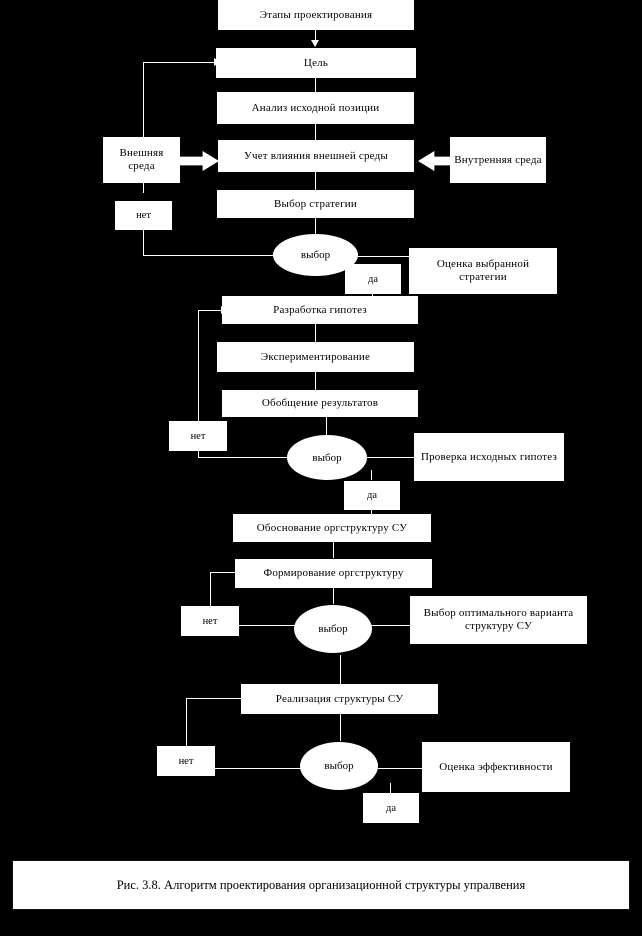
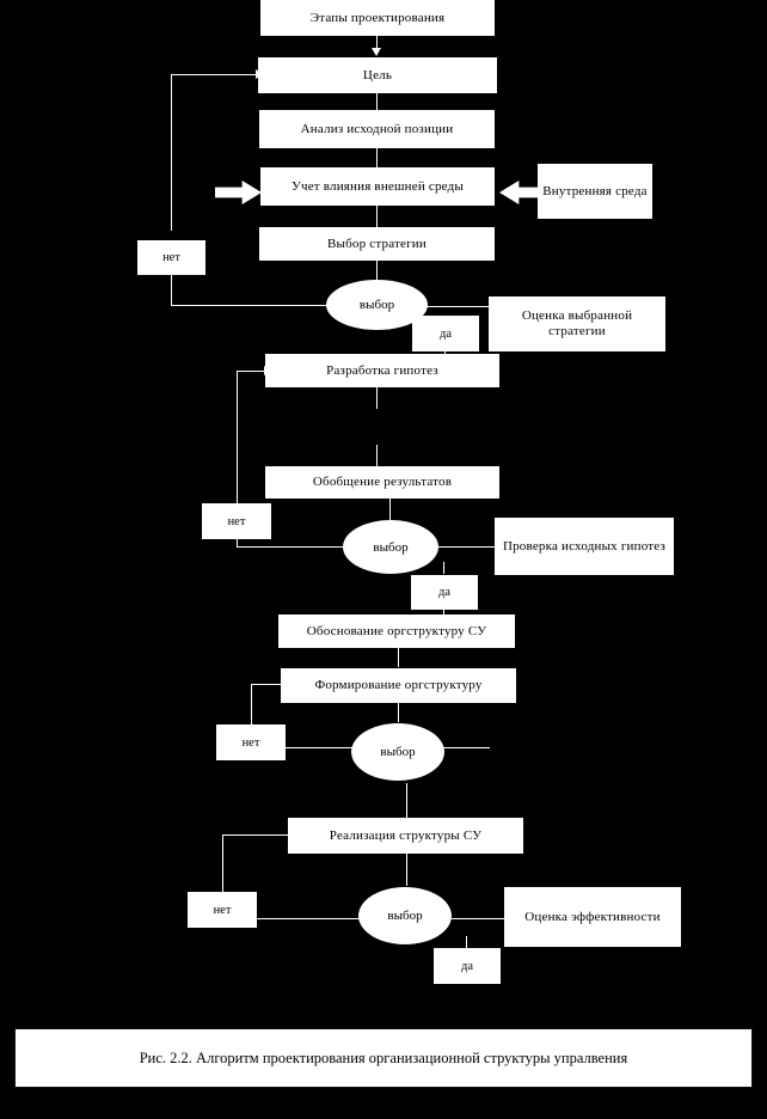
  Этапы проектирования
  Цель
  Анализ исходной позиции
- Внешняя среда
  Учет влияния внешней среды
  Внутренняя среда
  Выбор стратегии
  нет
  выбор
  да
  Оценка выбранной стратегии
  Разработка гипотез
- Экспериментирование
  Обобщение результатов
  нет
  выбор
  Проверка исходных гипотез
  да
  Обоснование оргструктуру СУ
  Формирование оргструктуру
  нет
  выбор
- Выбор оптимального варианта структуру СУ
  Реализация структуры СУ
  нет
  выбор
  Оценка эффективности
  да
- Рис. 3.8. Алгоритм проектирования организационной структуры упралвения
+ Рис. 2.2. Алгоритм проектирования организационной структуры упралвения
